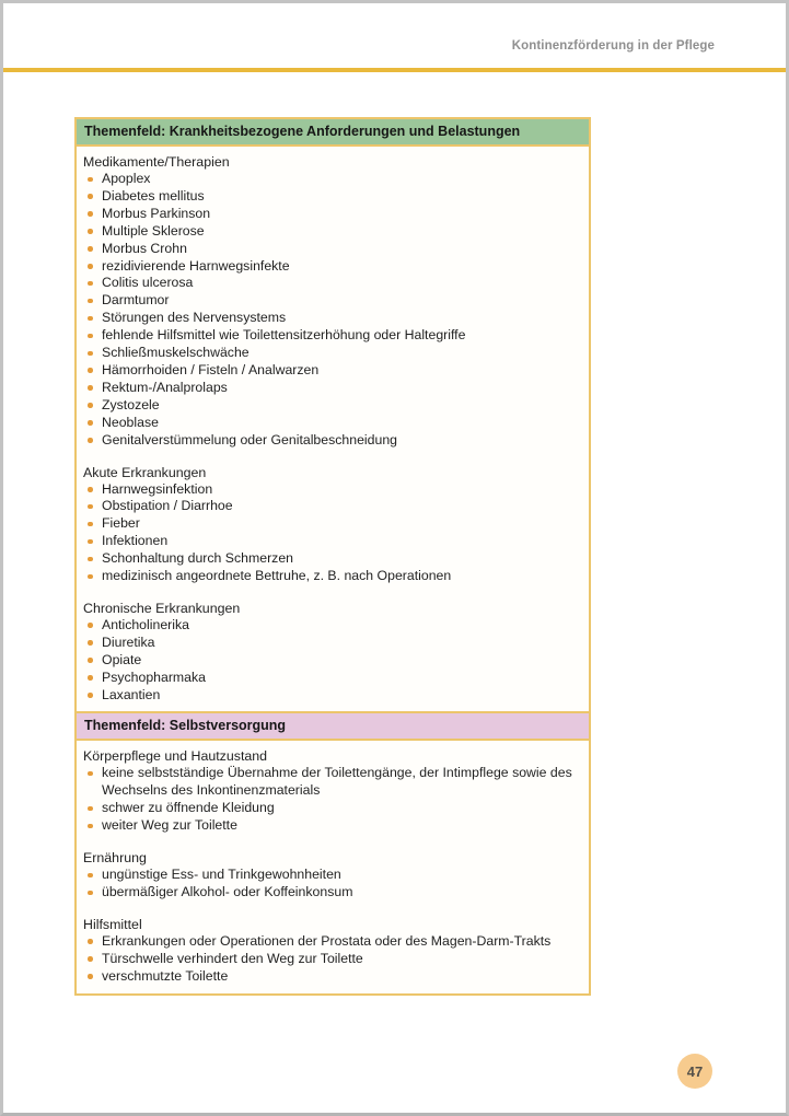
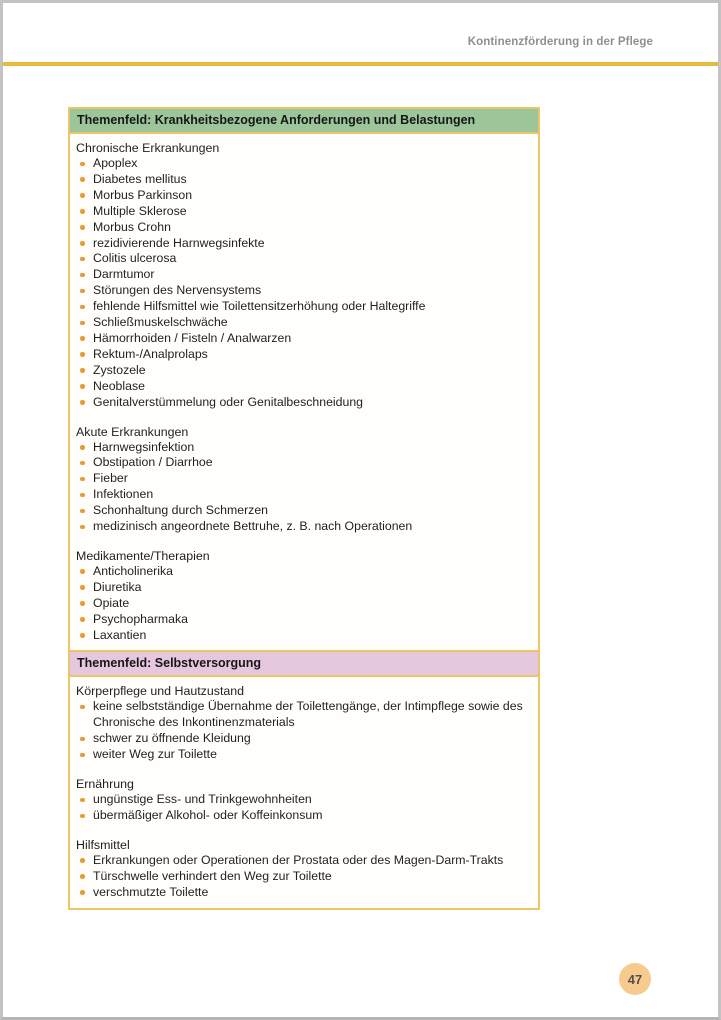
  Kontinenzförderung in der Pflege
  Themenfeld: Krankheitsbezogene Anforderungen und Belastungen
- Medikamente/Therapien
+ Chronische Erkrankungen
  Apoplex
  Diabetes mellitus
  Morbus Parkinson
  Multiple Sklerose
  Morbus Crohn
  rezidivierende Harnwegsinfekte
  Colitis ulcerosa
  Darmtumor
  Störungen des Nervensystems
  fehlende Hilfsmittel wie Toilettensitzerhöhung oder Haltegriffe
  Schließmuskelschwäche
  Hämorrhoiden / Fisteln / Analwarzen
  Rektum-/Analprolaps
  Zystozele
  Neoblase
  Genitalverstümmelung oder Genitalbeschneidung
  Akute Erkrankungen
  Harnwegsinfektion
  Obstipation / Diarrhoe
  Fieber
  Infektionen
  Schonhaltung durch Schmerzen
  medizinisch angeordnete Bettruhe, z. B. nach Operationen
- Chronische Erkrankungen
+ Medikamente/Therapien
  Anticholinerika
  Diuretika
  Opiate
  Psychopharmaka
  Laxantien
  Themenfeld: Selbstversorgung
  Körperpflege und Hautzustand
- keine selbstständige Übernahme der Toilettengänge, der Intimpflege sowie des Wechselns des Inkontinenzmaterials
+ keine selbstständige Übernahme der Toilettengänge, der Intimpflege sowie des Chronische des Inkontinenzmaterials
  schwer zu öffnende Kleidung
  weiter Weg zur Toilette
  Ernährung
  ungünstige Ess- und Trinkgewohnheiten
  übermäßiger Alkohol- oder Koffeinkonsum
  Hilfsmittel
  Erkrankungen oder Operationen der Prostata oder des Magen-Darm-Trakts
  Türschwelle verhindert den Weg zur Toilette
  verschmutzte Toilette
  47
